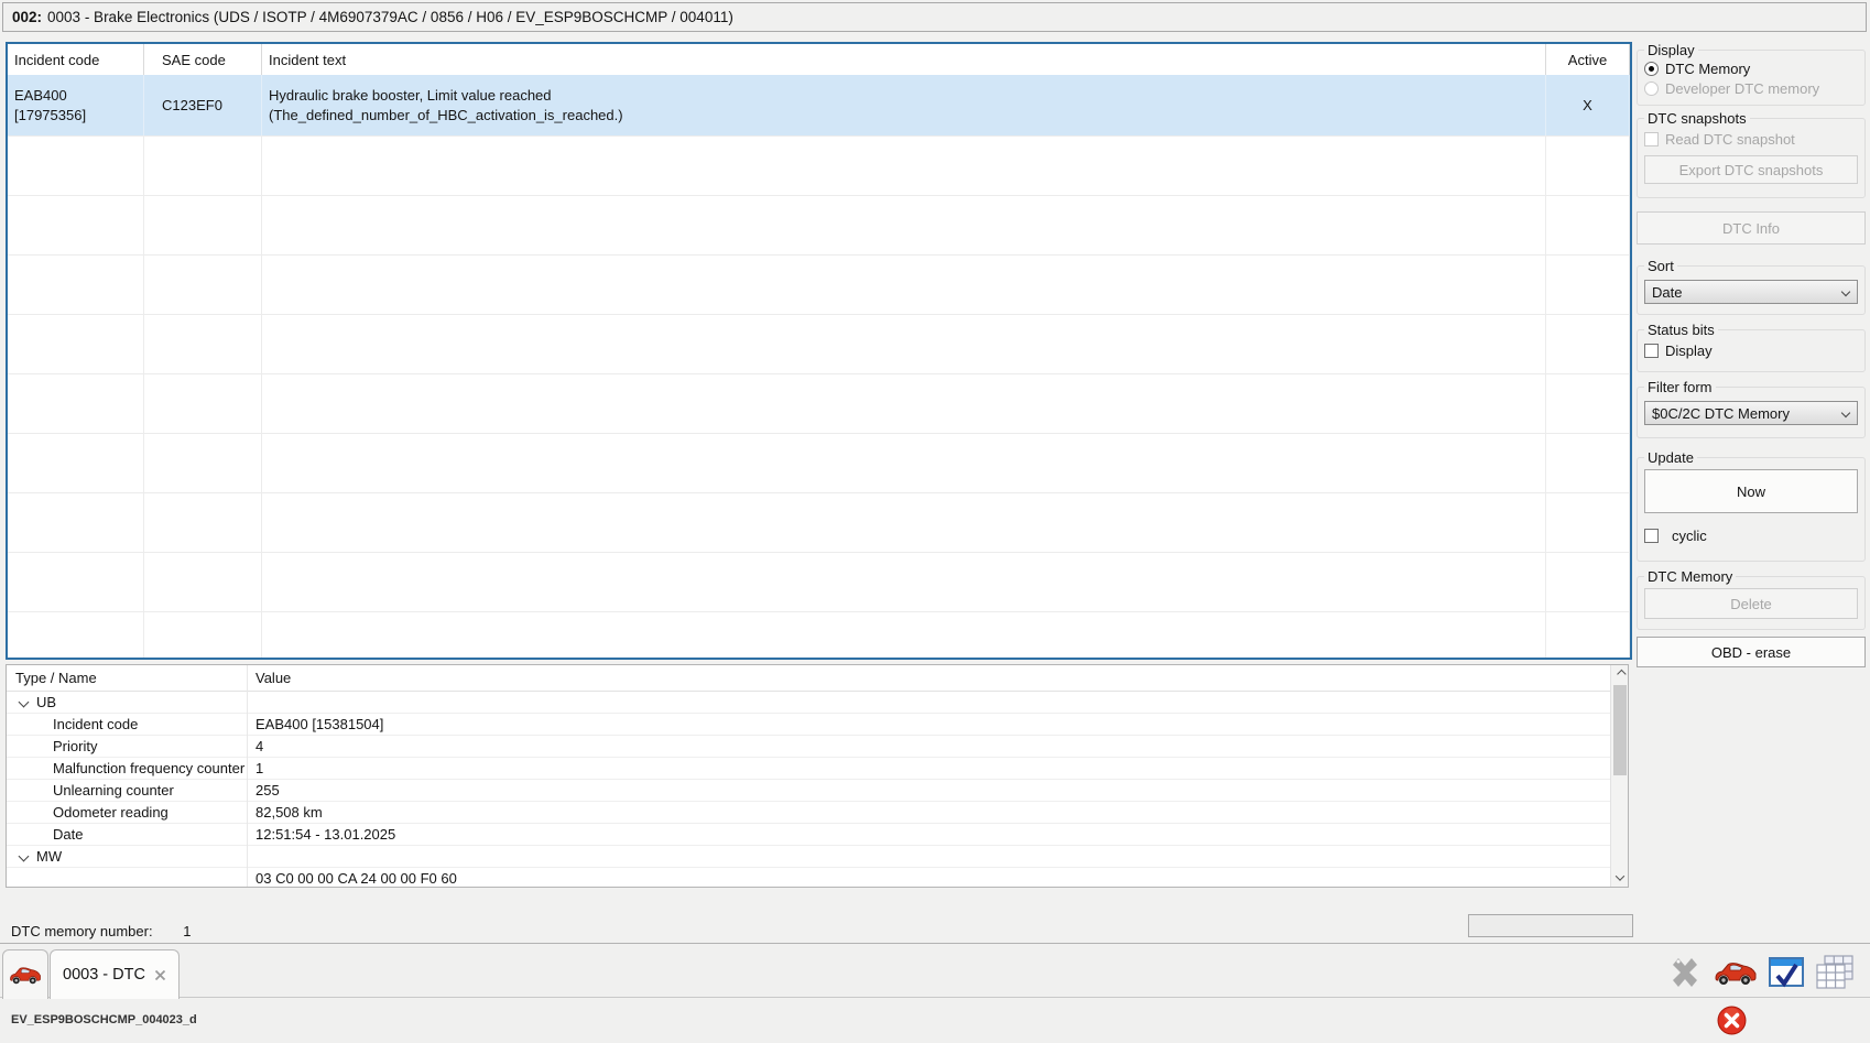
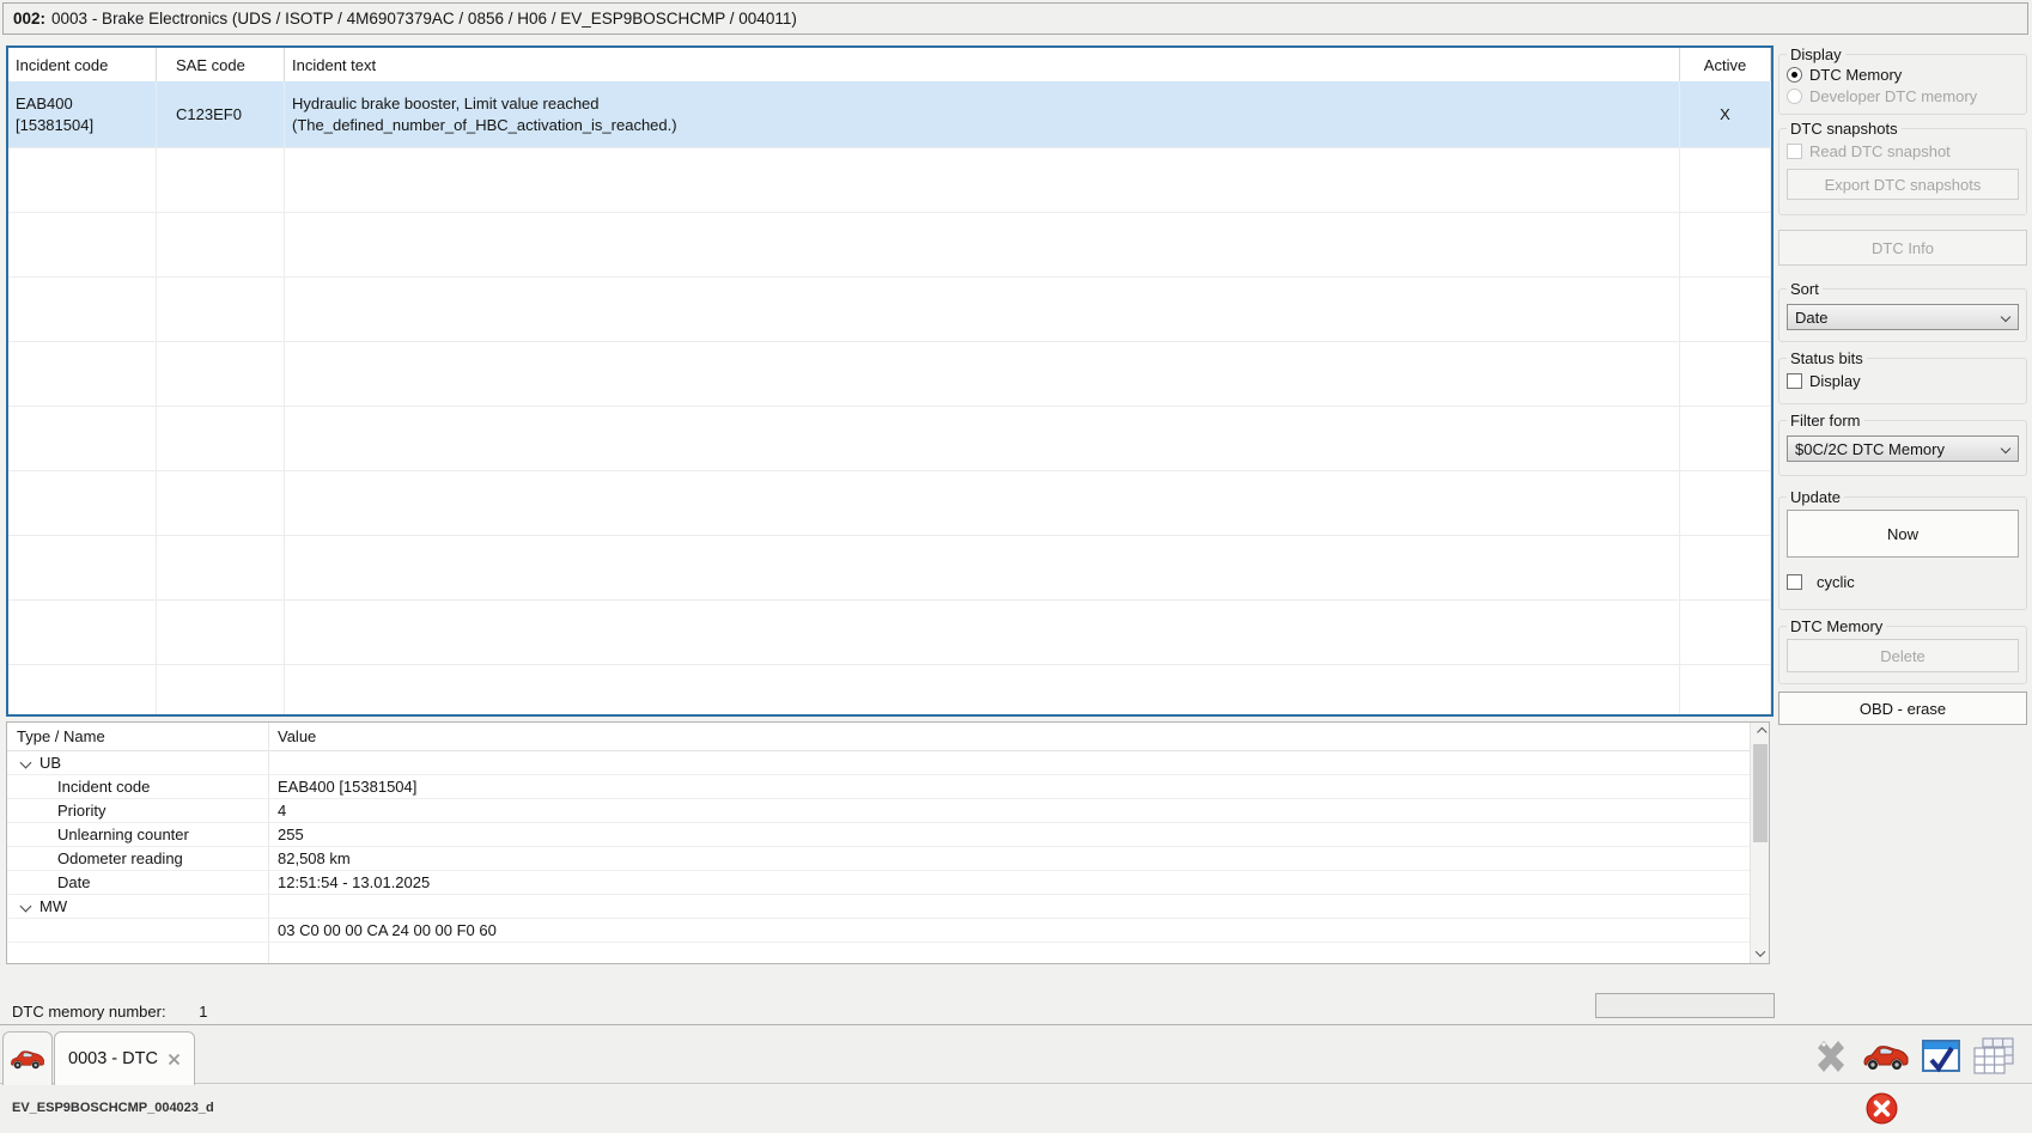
  002:
  0003 - Brake Electronics (UDS / ISOTP / 4M6907379AC / 0856 / H06 / EV_ESP9BOSCHCMP / 004011)
  Incident code
  SAE code
  Incident text
  Active
  EAB400
- [17975356]
+ [15381504]
  C123EF0
  Hydraulic brake booster, Limit value reached
  (The_defined_number_of_HBC_activation_is_reached.)
  X
  Type / Name
  Value
  UB
  Incident code
  EAB400 [15381504]
  Priority
  4
- Malfunction frequency counter
- 1
  Unlearning counter
  255
  Odometer reading
  82,508 km
  Date
  12:51:54 - 13.01.2025
  MW
  03 C0 00 00 CA 24 00 00 F0 60
  Display
  DTC Memory
  Developer DTC memory
  DTC snapshots
  Read DTC snapshot
  Export DTC snapshots
  DTC Info
  Sort
  Date
  Status bits
  Display
  Filter form
  $0C/2C DTC Memory
  Update
  Now
  cyclic
  DTC Memory
  Delete
  OBD - erase
  DTC memory number: 1
  0003 - DTC
  EV_ESP9BOSCHCMP_004023_d
